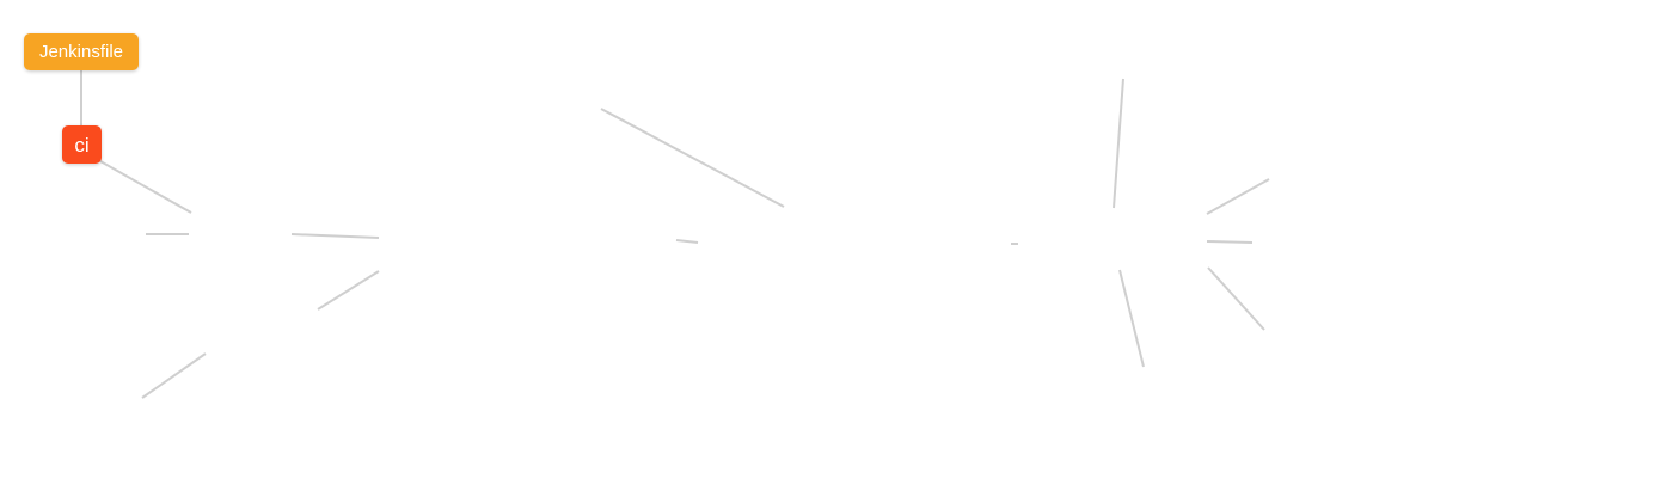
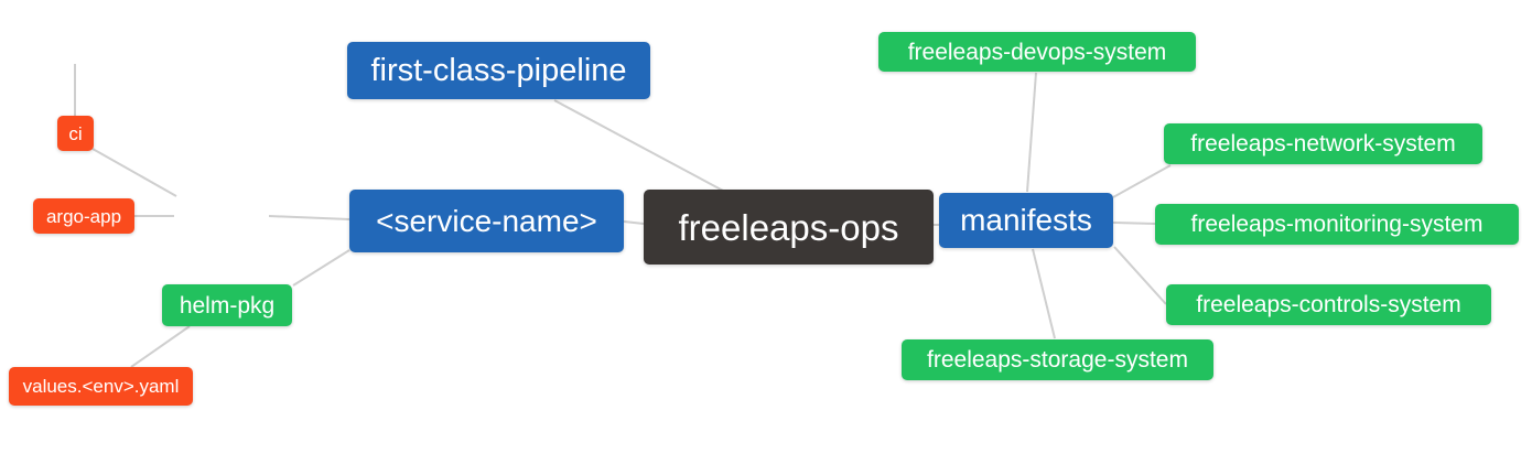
- Jenkinsfile
  ci
+ argo-app
+ helm-pkg
+ values.<env>.yaml
+ first-class-pipeline
+ <service-name>
+ freeleaps-ops
+ manifests
+ freeleaps-devops-system
+ freeleaps-network-system
+ freeleaps-monitoring-system
+ freeleaps-controls-system
+ freeleaps-storage-system
